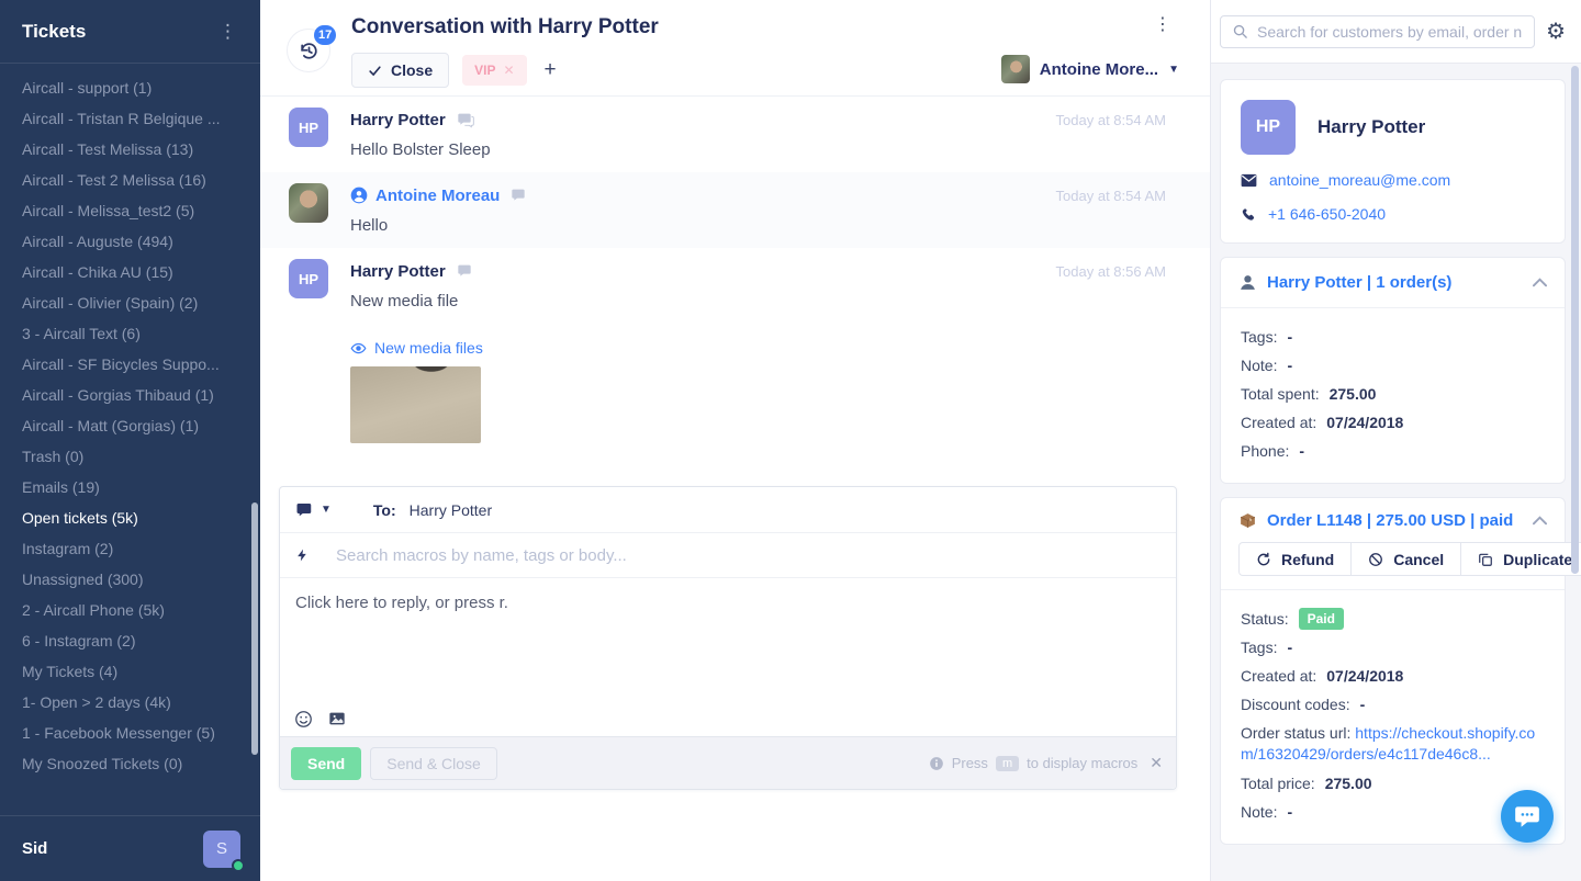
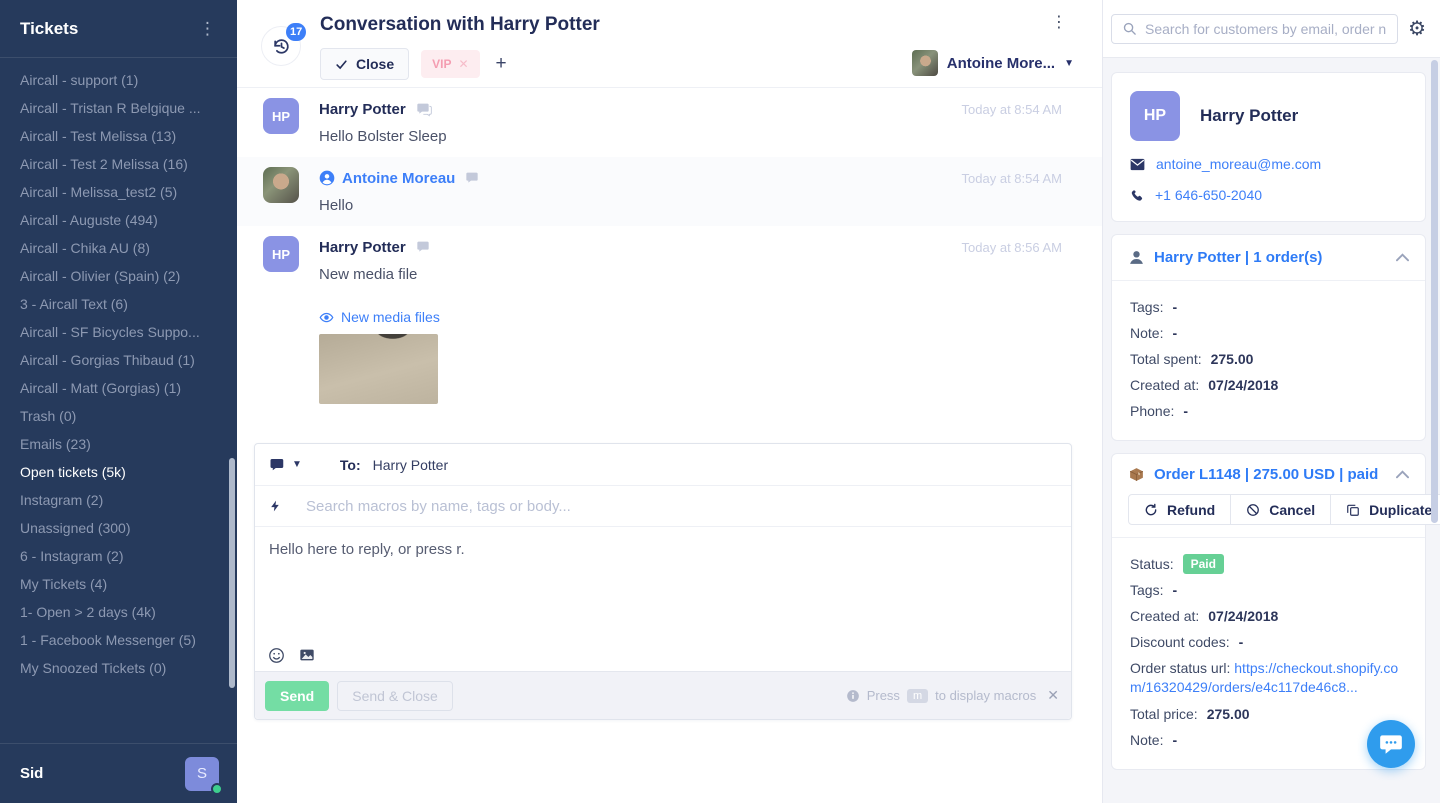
  Tickets
  ⋮
  Aircall - support (1)
  Aircall - Tristan R Belgique ...
  Aircall - Test Melissa (13)
  Aircall - Test 2 Melissa (16)
  Aircall - Melissa_test2 (5)
  Aircall - Auguste (494)
- Aircall - Chika AU (15)
+ Aircall - Chika AU (8)
  Aircall - Olivier (Spain) (2)
  3 - Aircall Text (6)
  Aircall - SF Bicycles Suppo...
  Aircall - Gorgias Thibaud (1)
  Aircall - Matt (Gorgias) (1)
  Trash (0)
- Emails (19)
+ Emails (23)
  Open tickets (5k)
  Instagram (2)
  Unassigned (300)
- 2 - Aircall Phone (5k)
  6 - Instagram (2)
  My Tickets (4)
  1- Open > 2 days (4k)
  1 - Facebook Messenger (5)
  My Snoozed Tickets (0)
  Sid
  S
  17
  Conversation with Harry Potter
  Close
  VIP
  ✕
  +
  ⋮
  Antoine More...
  ▼
  HP
  Harry Potter
  Hello Bolster Sleep
  Today at 8:54 AM
  Antoine Moreau
  Hello
  Today at 8:54 AM
  HP
  Harry Potter
  New media file
  New media files
  Today at 8:56 AM
  ▼
  To:
  Harry Potter
  Search macros by name, tags or body...
- Click here to reply, or press r.
+ Hello here to reply, or press r.
  Send
  Send & Close
  Press
  m
  to display macros
  ✕
  Search for customers by email, order n
  ⚙
  HP
  Harry Potter
  antoine_moreau@me.com
  +1 646-650-2040
  Harry Potter | 1 order(s)
  Tags:
  -
  Note:
  -
  Total spent:
  275.00
  Created at:
  07/24/2018
  Phone:
  -
  Order L1148 | 275.00 USD | paid
  Refund
  Cancel
  Duplicate
  Status:
  Paid
  Tags:
  -
  Created at:
  07/24/2018
  Discount codes:
  -
  Order status url: https://checkout.shopify.com/16320429/orders/e4c117de46c8...
  Total price:
  275.00
  Note:
  -
